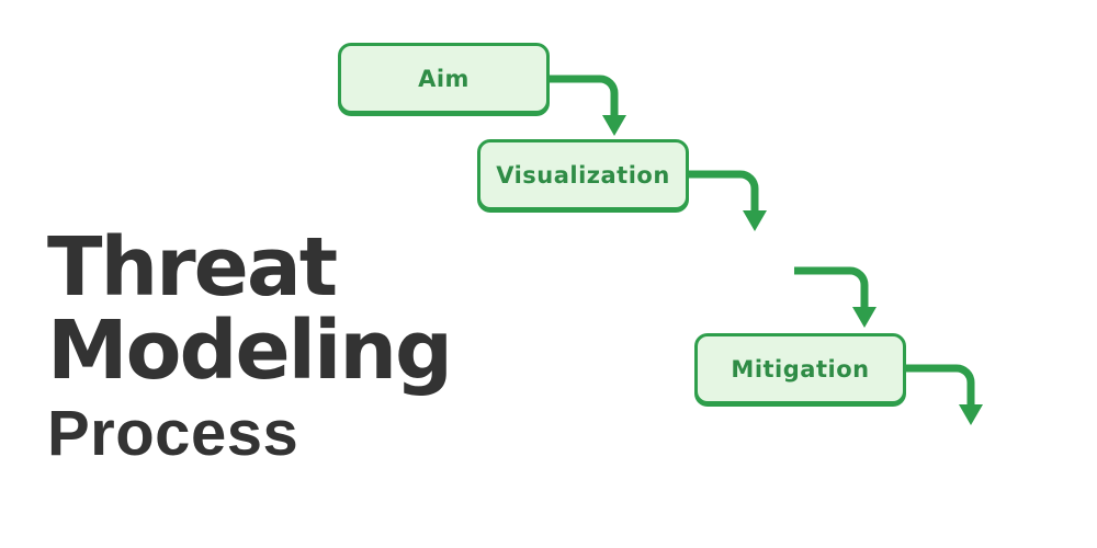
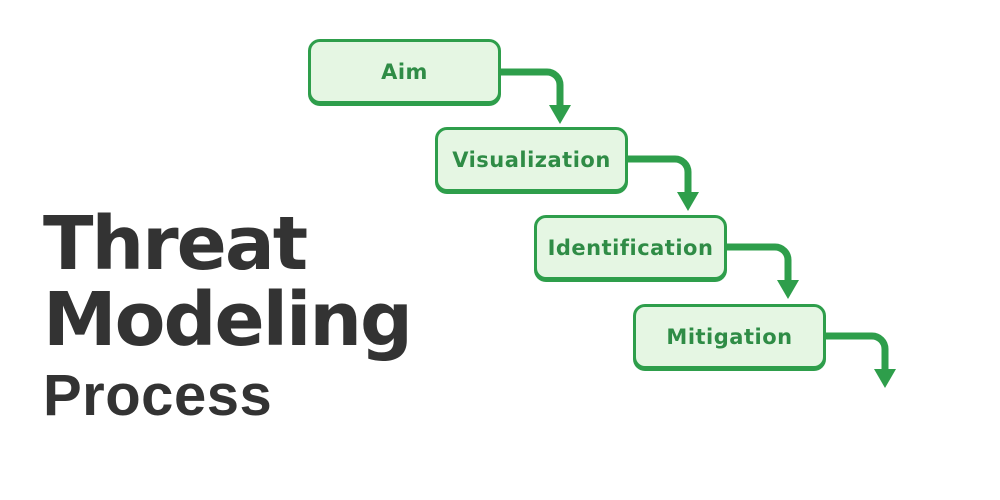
  Threat
  Modeling
  Process
  Aim
  Visualization
+ Identification
  Mitigation
